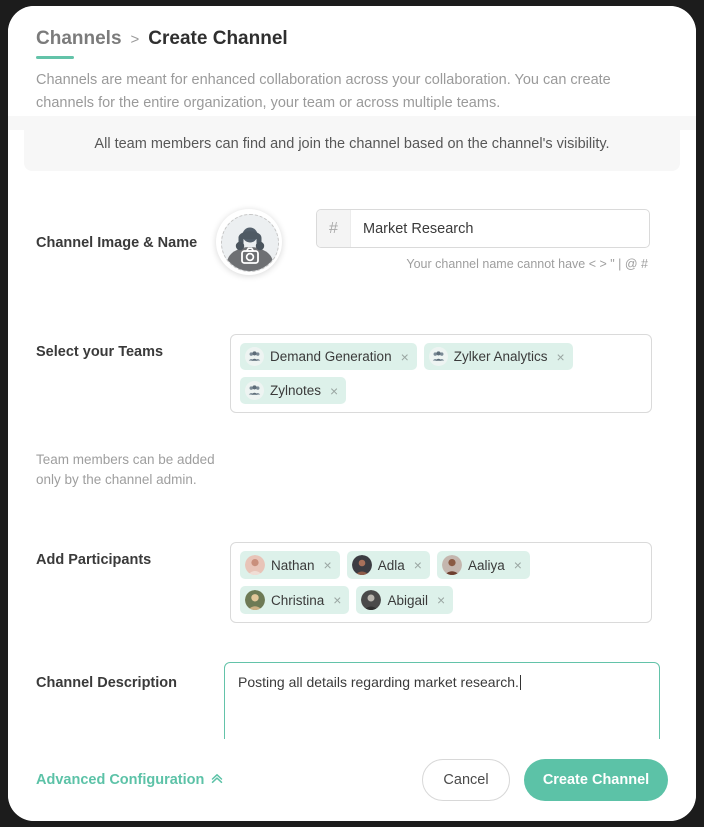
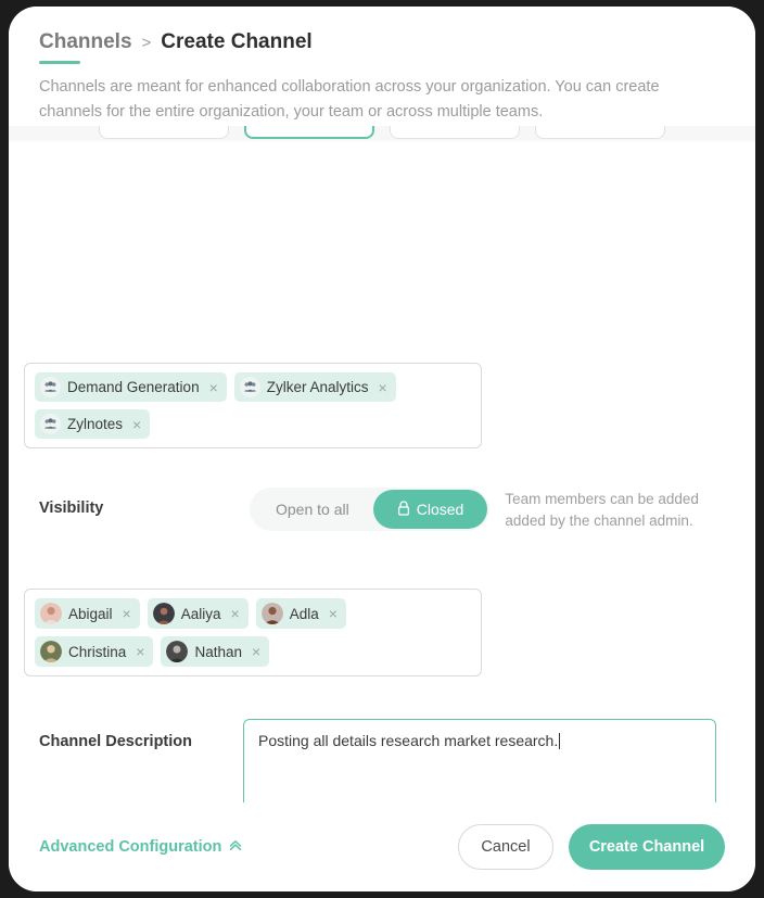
- All team members can find and join the channel based on the channel's visibility.
  Channels
  >
  Create Channel
- Channels are meant for enhanced collaboration across your collaboration. You can create channels for the entire organization, your team or across multiple teams.
+ Channels are meant for enhanced collaboration across your organization. You can create channels for the entire organization, your team or across multiple teams.
- Channel Image & Name
- #
- Market Research
- Your channel name cannot have < > " | @ #
- Select your Teams
  Demand Generation
  ×
  Zylker Analytics
  ×
  Zylnotes
  ×
+ Visibility
+ Open to all
+ Closed
- Team members can be added only by the channel admin.
+ Team members can be added added by the channel admin.
- Add Participants
- Nathan
+ Abigail
  ×
- Adla
+ Aaliya
  ×
- Aaliya
+ Adla
  ×
  Christina
  ×
- Abigail
+ Nathan
  ×
  Channel Description
- Posting all details regarding market research.
+ Posting all details research market research.
  Advanced Configuration
  Cancel
  Create Channel
